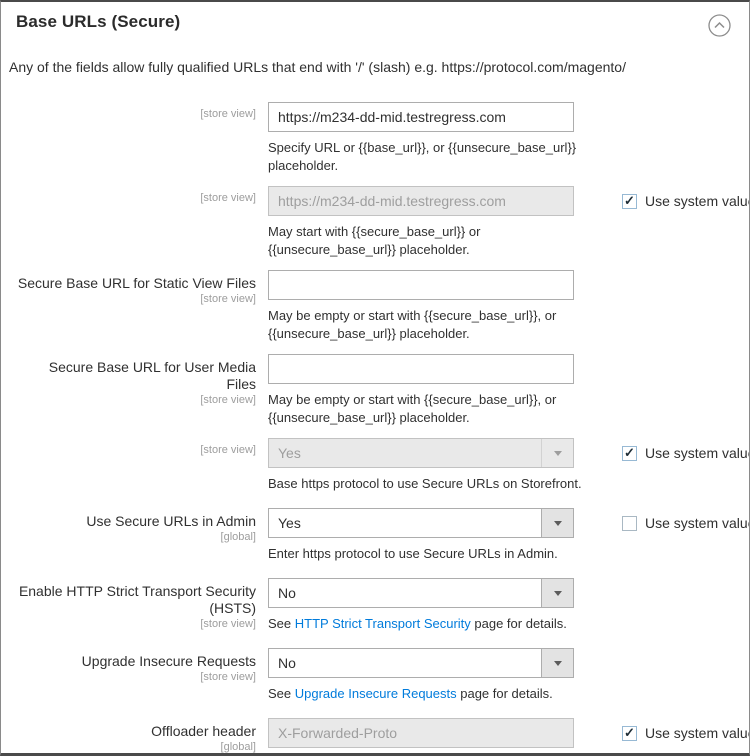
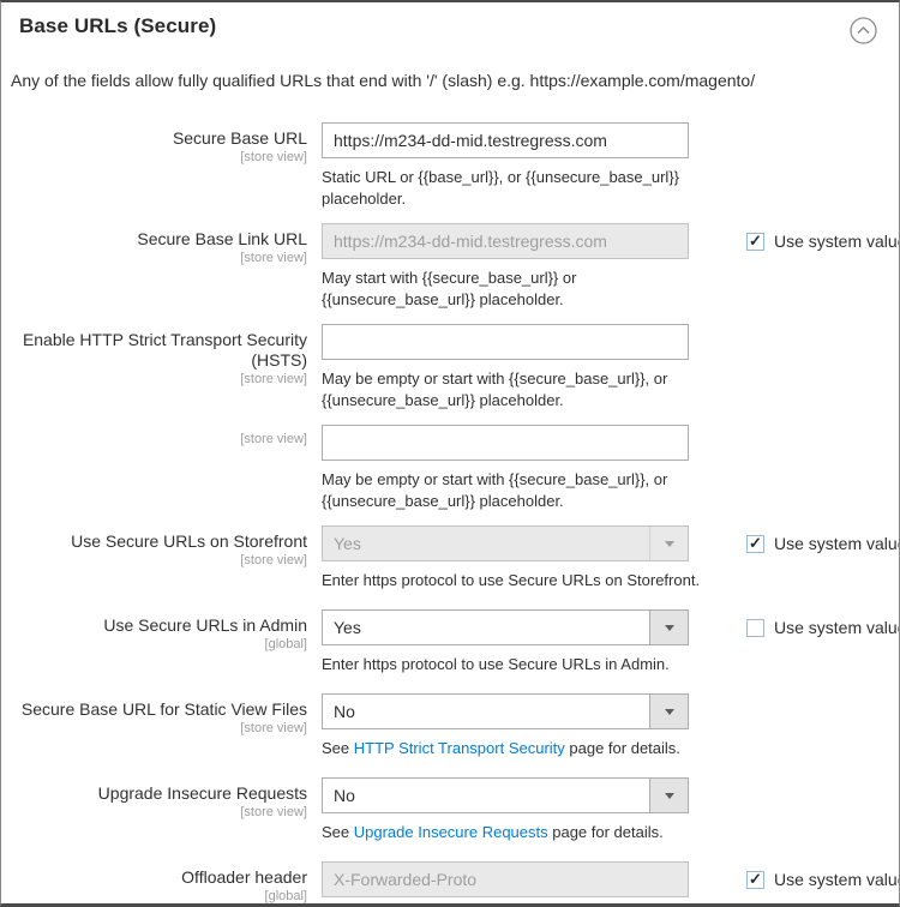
  Base URLs (Secure)
- Any of the fields allow fully qualified URLs that end with '/' (slash) e.g. https://protocol.com/magento/
+ Any of the fields allow fully qualified URLs that end with '/' (slash) e.g. https://example.com/magento/
+ Secure Base URL
  [store view]
  https://m234-dd-mid.testregress.com
- Specify URL or {{base_url}}, or {{unsecure_base_url}} placeholder.
+ Static URL or {{base_url}}, or {{unsecure_base_url}} placeholder.
+ Secure Base Link URL
  [store view]
  https://m234-dd-mid.testregress.com
  May start with {{secure_base_url}} or {{unsecure_base_url}} placeholder.
  Use system valu
- Secure Base URL for Static View Files
+ Enable HTTP Strict Transport Security (HSTS)
  [store view]
  May be empty or start with {{secure_base_url}}, or {{unsecure_base_url}} placeholder.
- Secure Base URL for User Media Files
  [store view]
  May be empty or start with {{secure_base_url}}, or {{unsecure_base_url}} placeholder.
+ Use Secure URLs on Storefront
  [store view]
  Yes
- Base https protocol to use Secure URLs on Storefront.
+ Enter https protocol to use Secure URLs on Storefront.
  Use system valu
  Use Secure URLs in Admin
  [global]
  Yes
  Enter https protocol to use Secure URLs in Admin.
  Use system valu
- Enable HTTP Strict Transport Security (HSTS)
+ Secure Base URL for Static View Files
  [store view]
  No
  See HTTP Strict Transport Security page for details.
  Upgrade Insecure Requests
  [store view]
  No
  See Upgrade Insecure Requests page for details.
  Offloader header
  [global]
  X-Forwarded-Proto
  Use system valu
